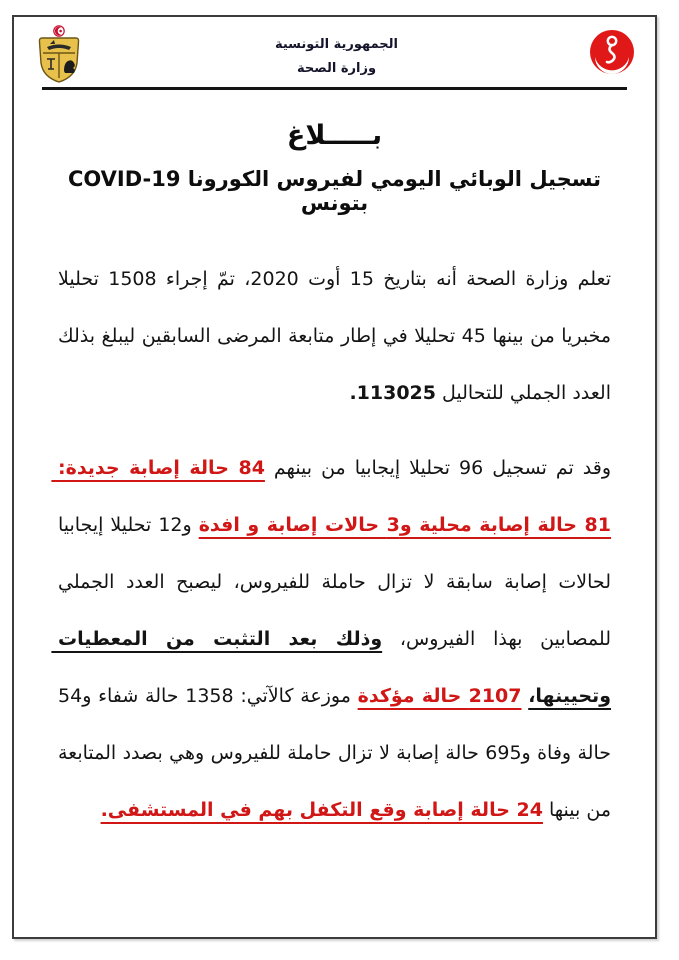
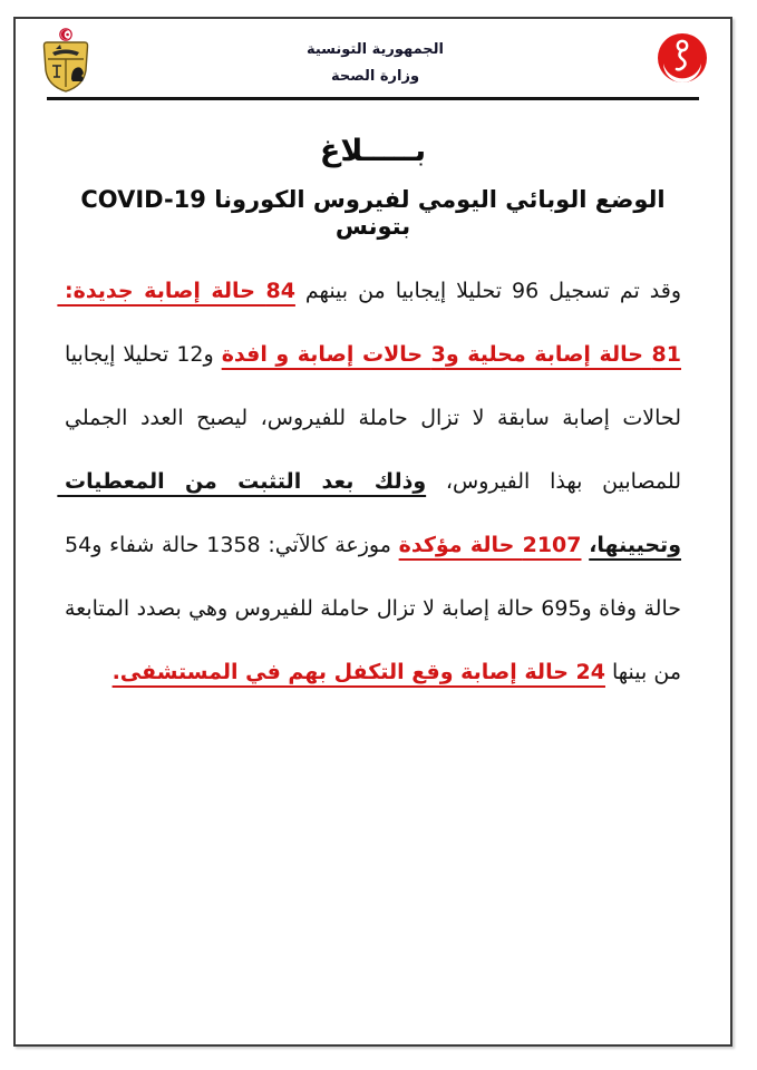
  الجمهورية التونسية
  وزارة الصحة
  بـــــلاغ
- تسجيل الوبائي اليومي لفيروس الكورونا COVID-19 بتونس
+ الوضع الوبائي اليومي لفيروس الكورونا COVID-19 بتونس
- تعلم وزارة الصحة أنه بتاريخ 15 أوت 2020، تمّ إجراء 1508 تحليلا مخبريا من بينها 45 تحليلا في إطار متابعة المرضى السابقين ليبلغ بذلك العدد الجملي للتحاليل 113025.
  وقد تم تسجيل 96 تحليلا إيجابيا من بينهم 84 حالة إصابة جديدة: 81 حالة إصابة محلية و3 حالات إصابة و افدة و12 تحليلا إيجابيا لحالات إصابة سابقة لا تزال حاملة للفيروس، ليصبح العدد الجملي للمصابين بهذا الفيروس، وذلك بعد التثبت من المعطيات وتحيينها، 2107 حالة مؤكدة موزعة كالآتي: 1358 حالة شفاء و54 حالة وفاة و695 حالة إصابة لا تزال حاملة للفيروس وهي بصدد المتابعة من بينها 24 حالة إصابة وقع التكفل بهم في المستشفى.
